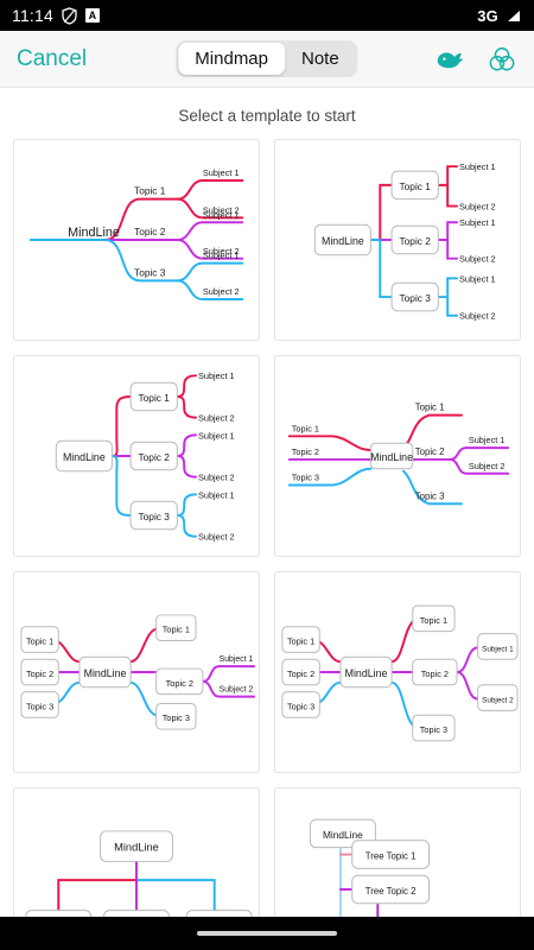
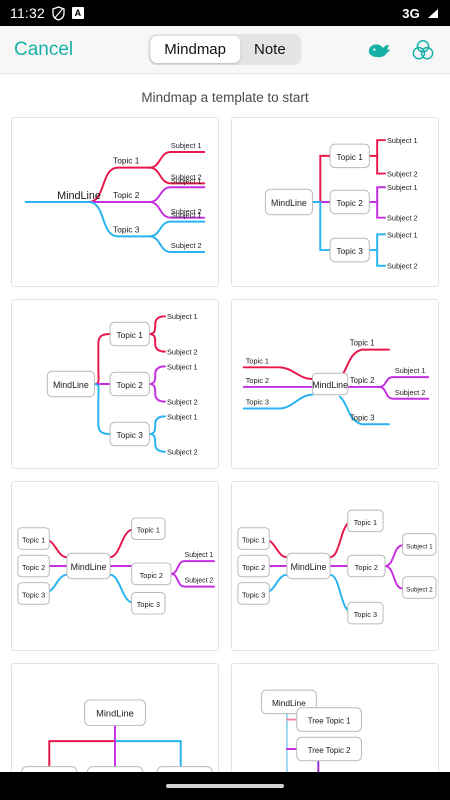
- 11:14
+ 11:32
  A
  3G
  Cancel
  Mindmap
  Note
- Select a template to start
+ Mindmap a template to start
  MindLine
  Topic 1
  Topic 2
  Topic 3
  Subject 1
  Subject 2
  Subject 1
  Subject 2
  Subject 1
  Subject 2
  MindLine
  Topic 1
  Topic 2
  Topic 3
  Subject 1
  Subject 2
  Subject 1
  Subject 2
  Subject 1
  Subject 2
  MindLine
  Topic 1
  Topic 2
  Topic 3
  Subject 1
  Subject 2
  Subject 1
  Subject 2
  Subject 1
  Subject 2
  MindLine
  Topic 1
  Topic 2
  Topic 3
  Topic 1
  Topic 2
  Topic 3
  Subject 1
  Subject 2
  MindLine
  Topic 1
  Topic 2
  Topic 3
  Topic 1
  Topic 2
  Topic 3
  MindLine
  Topic 1
  Topic 2
  Topic 3
  Topic 1
  Topic 2
  Topic 3
  MindLine
  MindLine
  Tree Topic 1
  Tree Topic 2
